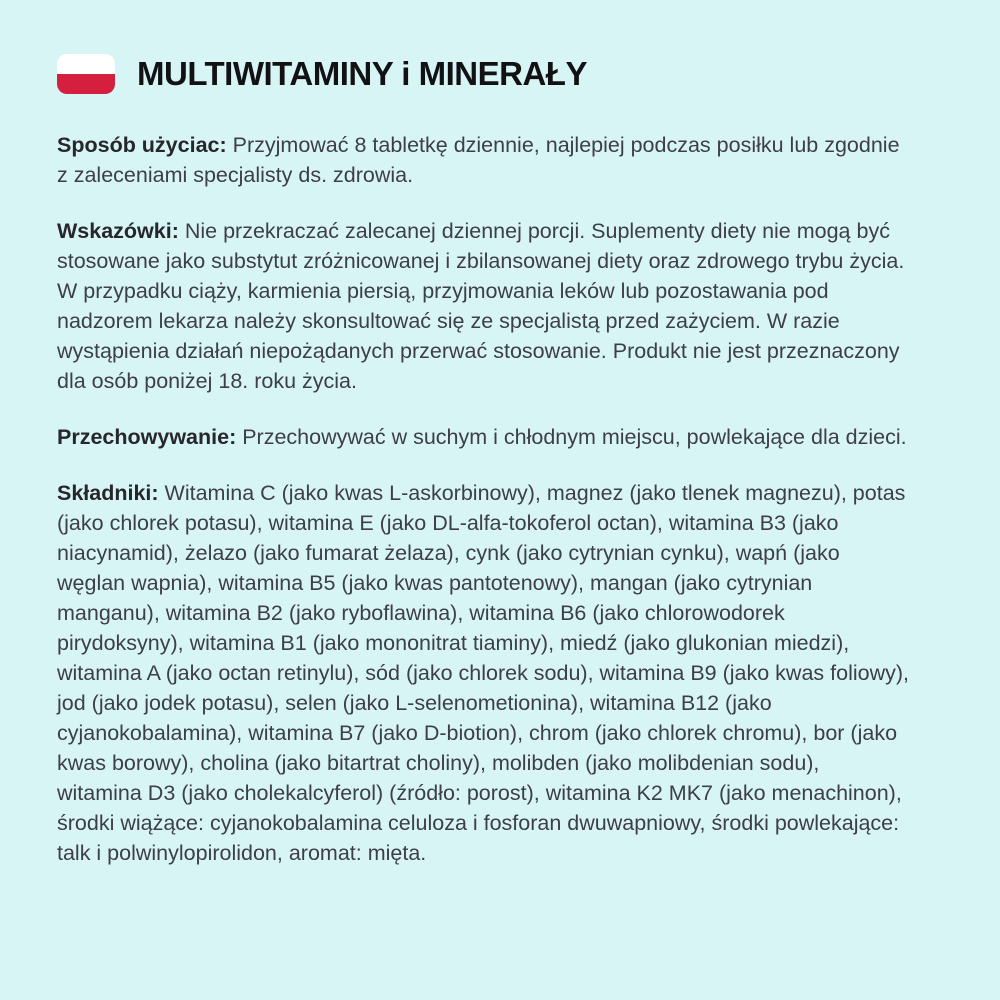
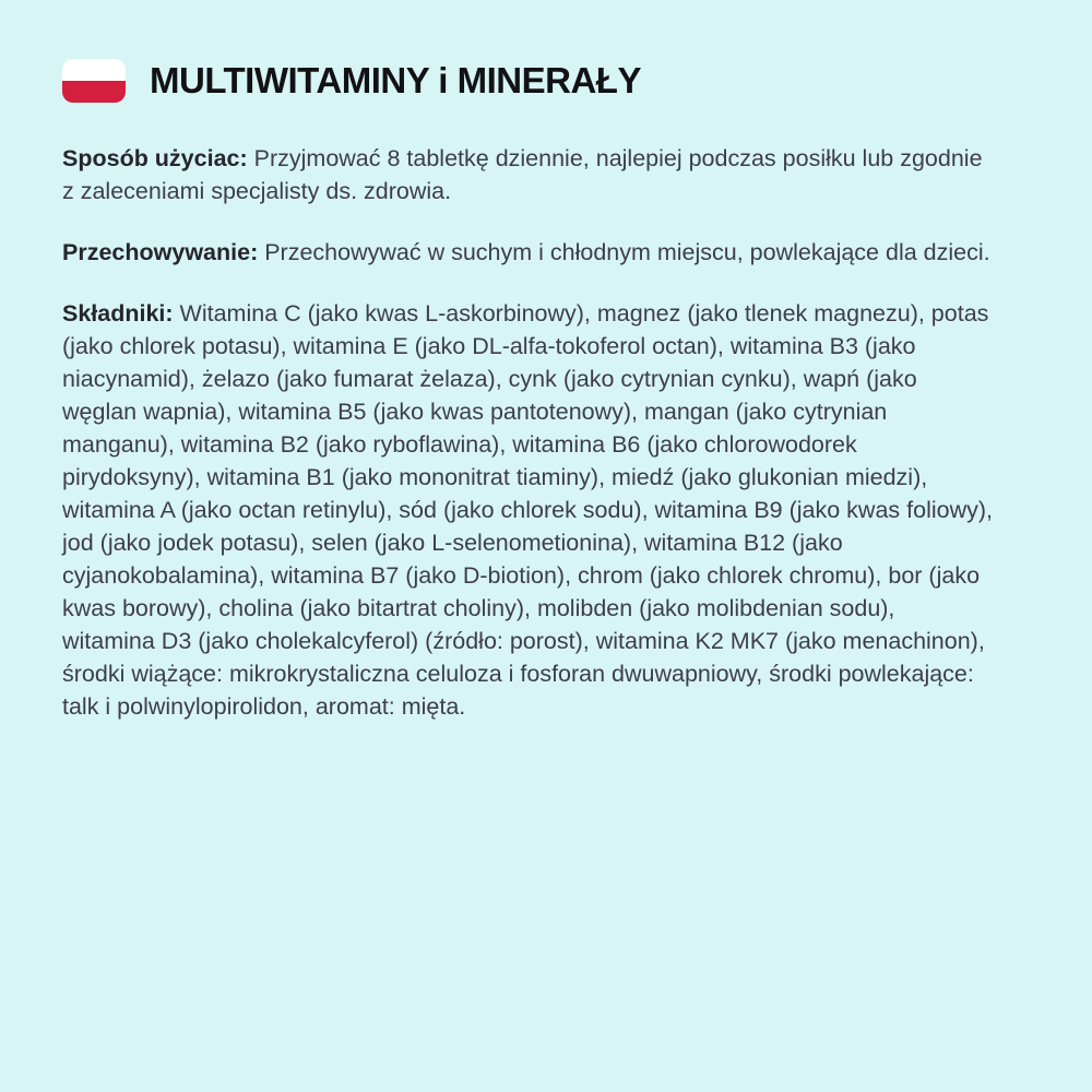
  MULTIWITAMINY i MINERAŁY
  Sposób użyciac: Przyjmować 8 tabletkę dziennie, najlepiej podczas posiłku lub zgodnie z zaleceniami specjalisty ds. zdrowia.
- Wskazówki: Nie przekraczać zalecanej dziennej porcji. Suplementy diety nie mogą być stosowane jako substytut zróżnicowanej i zbilansowanej diety oraz zdrowego trybu życia. W przypadku ciąży, karmienia piersią, przyjmowania leków lub pozostawania pod nadzorem lekarza należy skonsultować się ze specjalistą przed zażyciem. W razie wystąpienia działań niepożądanych przerwać stosowanie. Produkt nie jest przeznaczony dla osób poniżej 18. roku życia.
  Przechowywanie: Przechowywać w suchym i chłodnym miejscu, powlekające dla dzieci.
- Składniki: Witamina C (jako kwas L-askorbinowy), magnez (jako tlenek magnezu), potas (jako chlorek potasu), witamina E (jako DL-alfa-tokoferol octan), witamina B3 (jako niacynamid), żelazo (jako fumarat żelaza), cynk (jako cytrynian cynku), wapń (jako węglan wapnia), witamina B5 (jako kwas pantotenowy), mangan (jako cytrynian manganu), witamina B2 (jako ryboflawina), witamina B6 (jako chlorowodorek pirydoksyny), witamina B1 (jako mononitrat tiaminy), miedź (jako glukonian miedzi), witamina A (jako octan retinylu), sód (jako chlorek sodu), witamina B9 (jako kwas foliowy), jod (jako jodek potasu), selen (jako L-selenometionina), witamina B12 (jako cyjanokobalamina), witamina B7 (jako D-biotion), chrom (jako chlorek chromu), bor (jako kwas borowy), cholina (jako bitartrat choliny), molibden (jako molibdenian sodu), witamina D3 (jako cholekalcyferol) (źródło: porost), witamina K2 MK7 (jako menachinon), środki wiążące: cyjanokobalamina celuloza i fosforan dwuwapniowy, środki powlekające: talk i polwinylopirolidon, aromat: mięta.
+ Składniki: Witamina C (jako kwas L-askorbinowy), magnez (jako tlenek magnezu), potas (jako chlorek potasu), witamina E (jako DL-alfa-tokoferol octan), witamina B3 (jako niacynamid), żelazo (jako fumarat żelaza), cynk (jako cytrynian cynku), wapń (jako węglan wapnia), witamina B5 (jako kwas pantotenowy), mangan (jako cytrynian manganu), witamina B2 (jako ryboflawina), witamina B6 (jako chlorowodorek pirydoksyny), witamina B1 (jako mononitrat tiaminy), miedź (jako glukonian miedzi), witamina A (jako octan retinylu), sód (jako chlorek sodu), witamina B9 (jako kwas foliowy), jod (jako jodek potasu), selen (jako L-selenometionina), witamina B12 (jako cyjanokobalamina), witamina B7 (jako D-biotion), chrom (jako chlorek chromu), bor (jako kwas borowy), cholina (jako bitartrat choliny), molibden (jako molibdenian sodu), witamina D3 (jako cholekalcyferol) (źródło: porost), witamina K2 MK7 (jako menachinon), środki wiążące: mikrokrystaliczna celuloza i fosforan dwuwapniowy, środki powlekające: talk i polwinylopirolidon, aromat: mięta.
